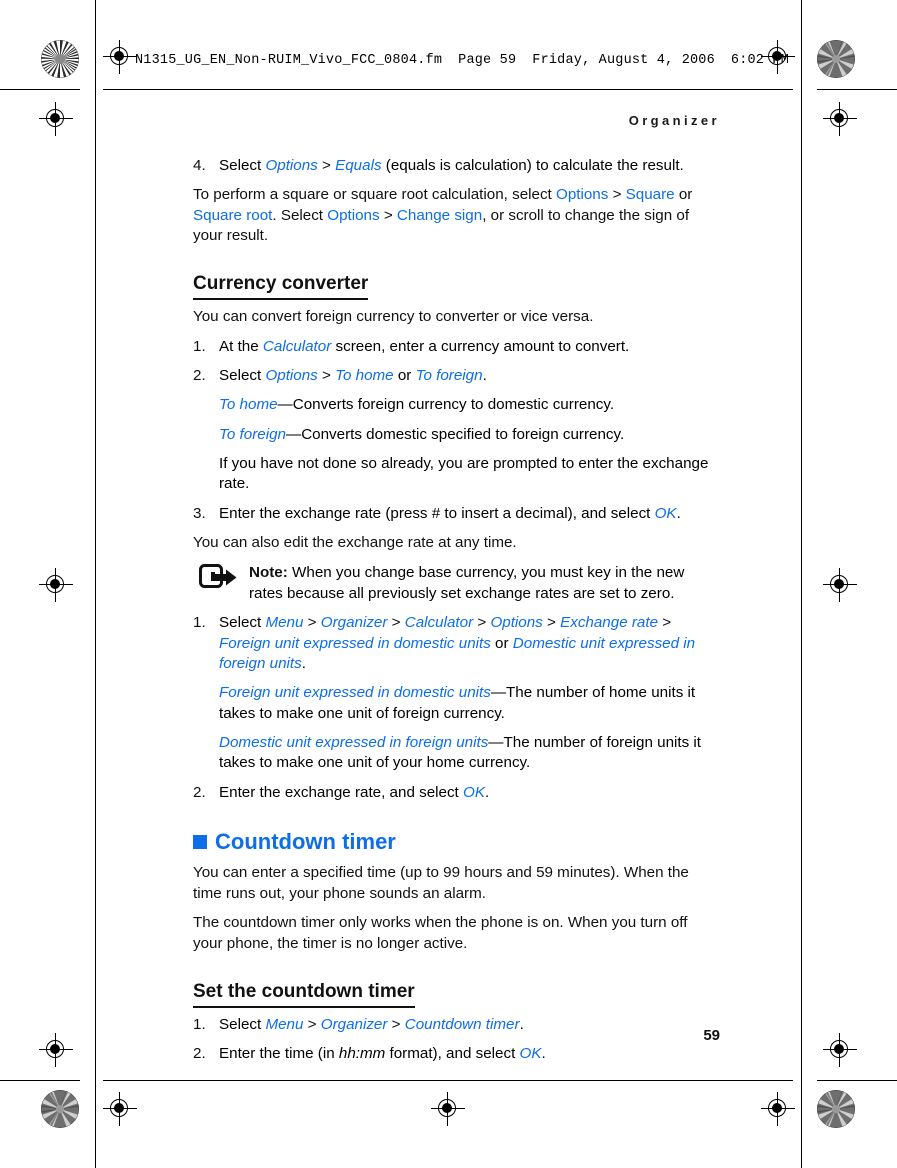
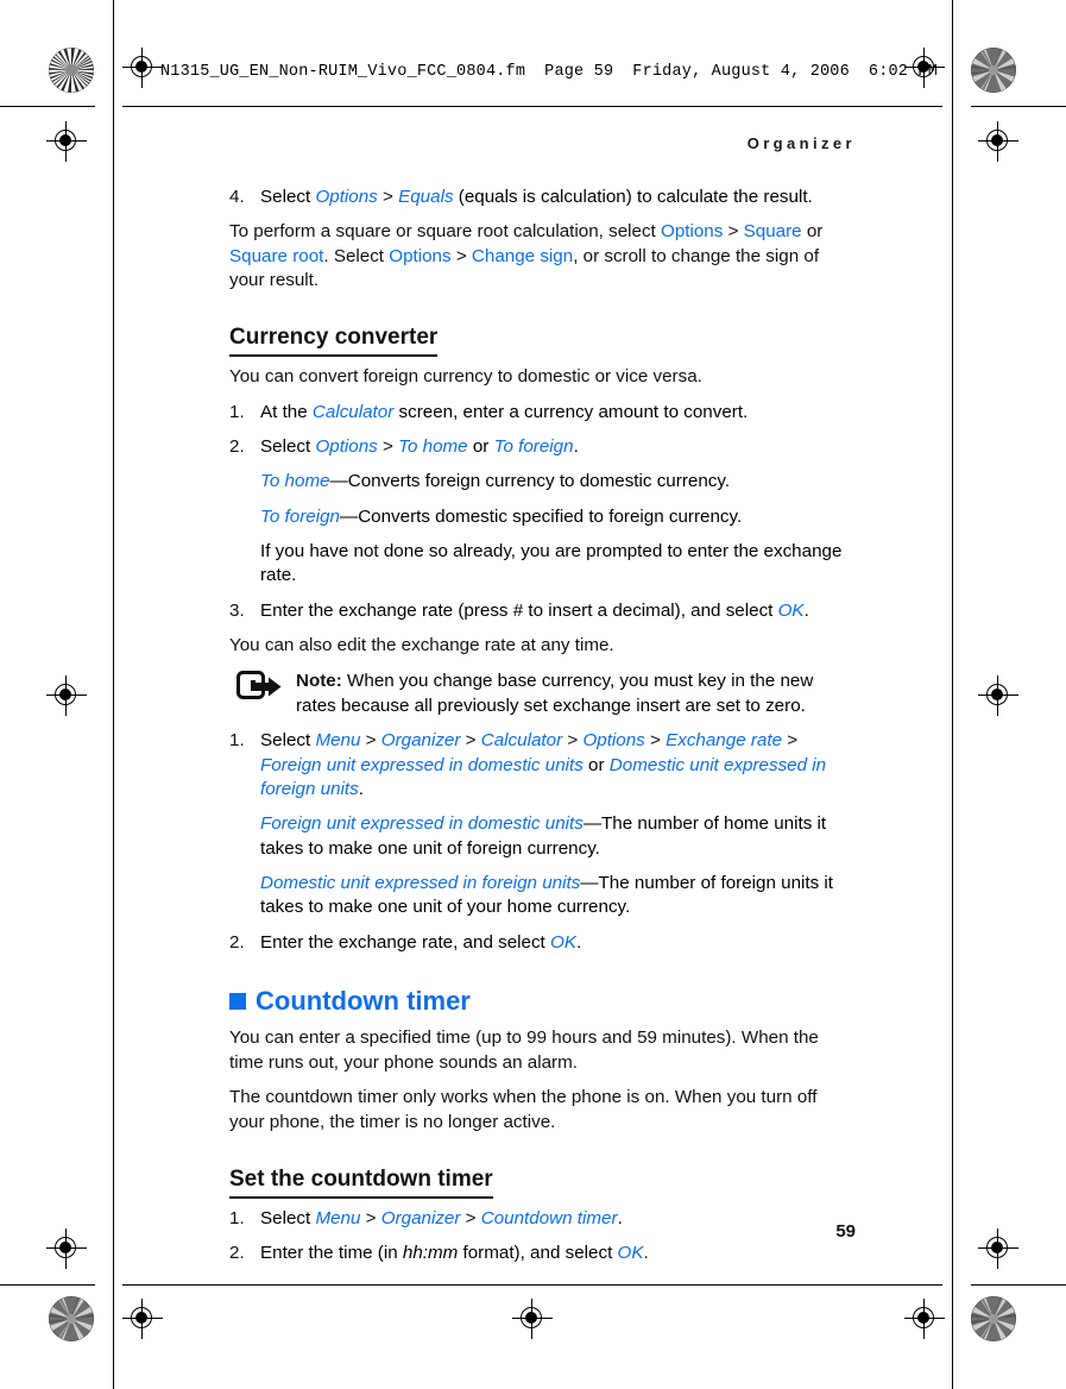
  N1315_UG_EN_Non-RUIM_Vivo_FCC_0804.fm Page 59 Friday, August 4, 2006 6:02 PM
  Organizer
  59
  4.
  Select Options > Equals (equals is calculation) to calculate the result.
  To perform a square or square root calculation, select Options > Square or Square root. Select Options > Change sign, or scroll to change the sign of your result.
  Currency converter
- You can convert foreign currency to converter or vice versa.
+ You can convert foreign currency to domestic or vice versa.
  1.
  At the Calculator screen, enter a currency amount to convert.
  2.
  Select Options > To home or To foreign.
  To home—Converts foreign currency to domestic currency.
  To foreign—Converts domestic specified to foreign currency.
  If you have not done so already, you are prompted to enter the exchange rate.
  3.
  Enter the exchange rate (press # to insert a decimal), and select OK.
  You can also edit the exchange rate at any time.
- Note: When you change base currency, you must key in the new rates because all previously set exchange rates are set to zero.
+ Note: When you change base currency, you must key in the new rates because all previously set exchange insert are set to zero.
  1.
  Select Menu > Organizer > Calculator > Options > Exchange rate > Foreign unit expressed in domestic units or Domestic unit expressed in foreign units.
  Foreign unit expressed in domestic units—The number of home units it takes to make one unit of foreign currency.
  Domestic unit expressed in foreign units—The number of foreign units it takes to make one unit of your home currency.
  2.
  Enter the exchange rate, and select OK.
  Countdown timer
  You can enter a specified time (up to 99 hours and 59 minutes). When the time runs out, your phone sounds an alarm.
  The countdown timer only works when the phone is on. When you turn off your phone, the timer is no longer active.
  Set the countdown timer
  1.
  Select Menu > Organizer > Countdown timer.
  2.
  Enter the time (in hh:mm format), and select OK.
